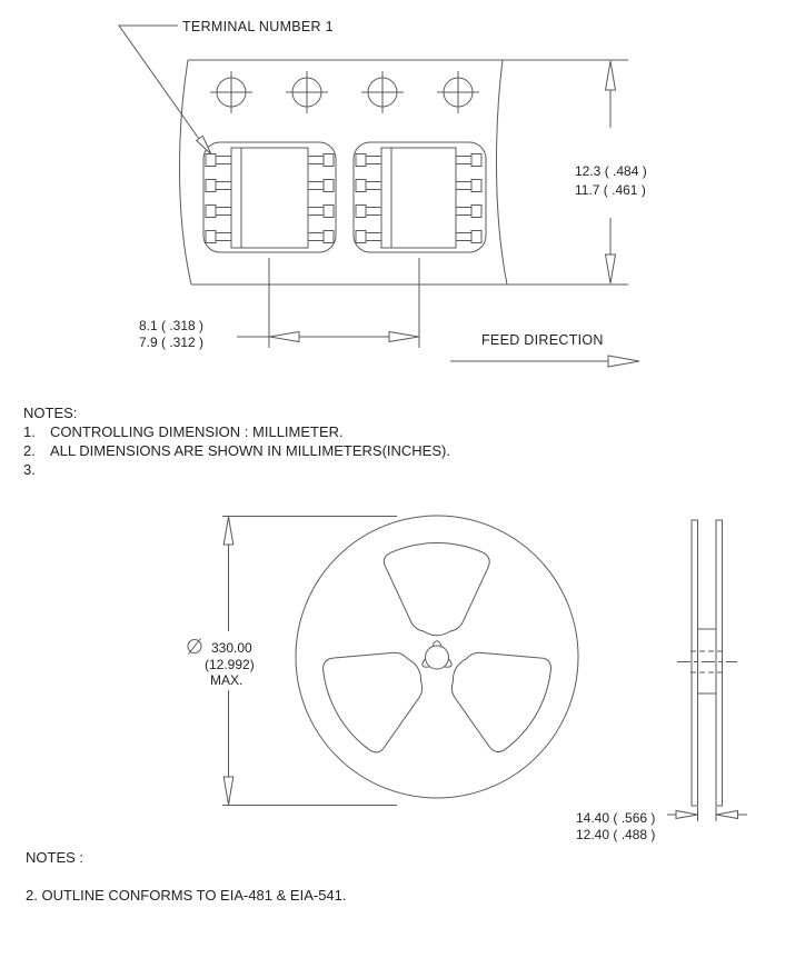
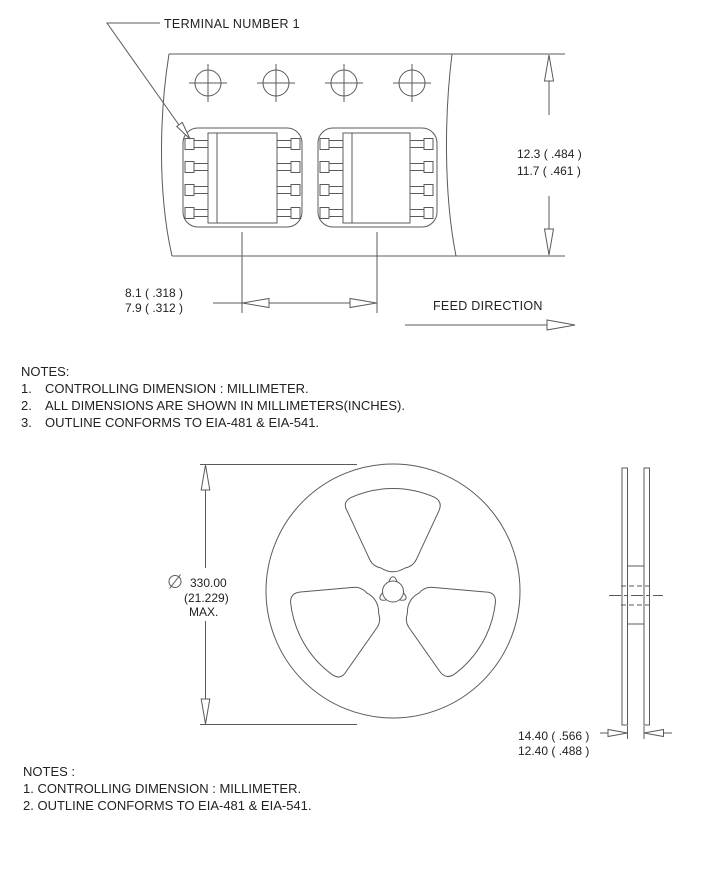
  TERMINAL NUMBER 1
  12.3 ( .484 )
  11.7 ( .461 )
  8.1 ( .318 )
  7.9 ( .312 )
  FEED DIRECTION
  NOTES:
  1.
  CONTROLLING DIMENSION : MILLIMETER.
  2.
  ALL DIMENSIONS ARE SHOWN IN MILLIMETERS(INCHES).
  3.
+ OUTLINE CONFORMS TO EIA-481 & EIA-541.
  330.00
- (12.992)
+ (21.229)
  MAX.
  14.40 ( .566 )
  12.40 ( .488 )
  NOTES :
+ 1. CONTROLLING DIMENSION : MILLIMETER.
  2. OUTLINE CONFORMS TO EIA-481 & EIA-541.
